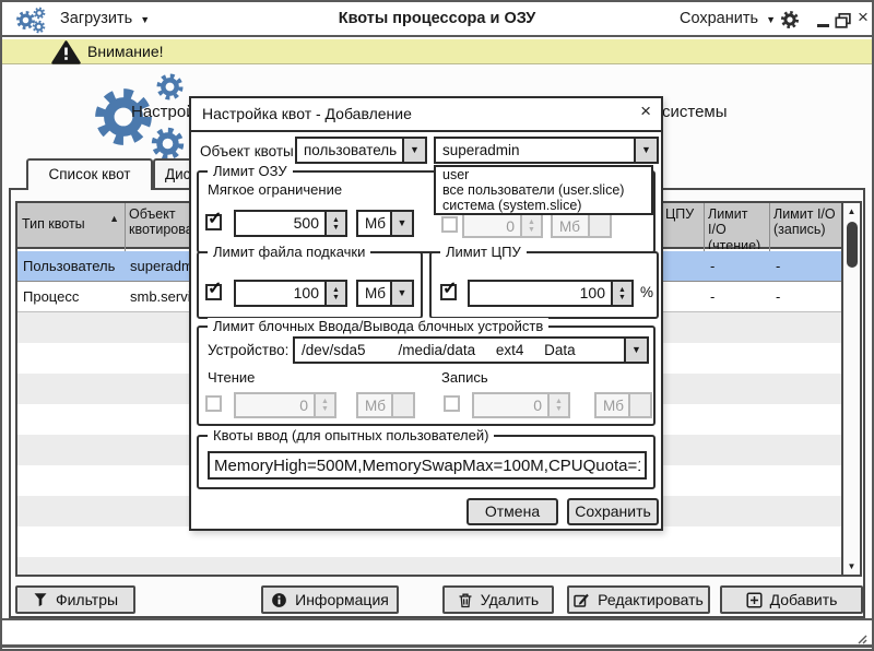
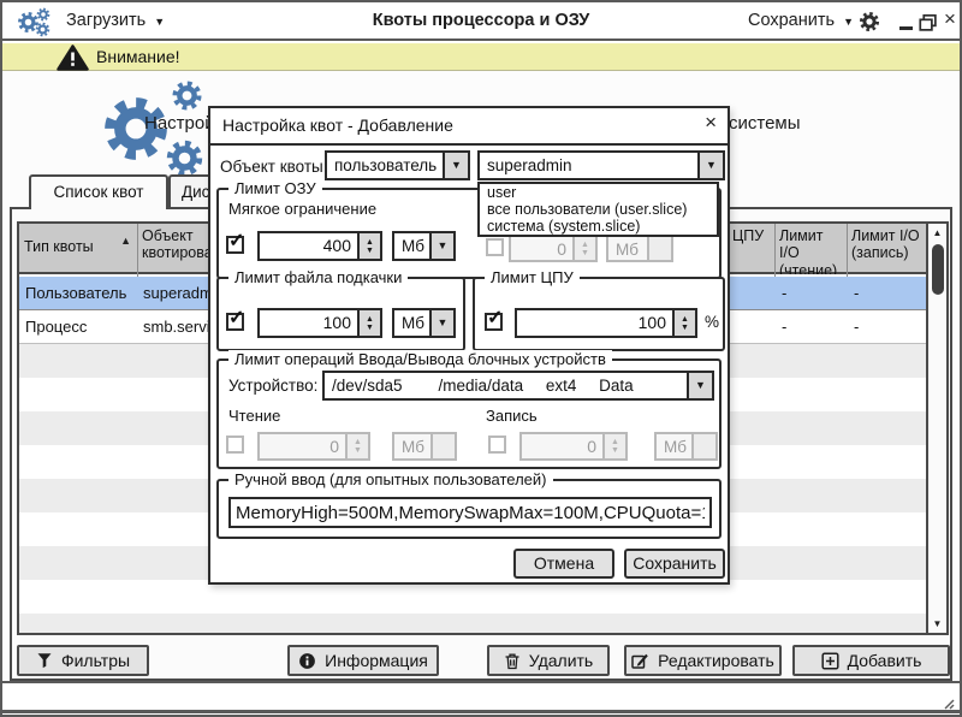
  Загрузить ▼
  Квоты процессора и ОЗУ
  Сохранить ▼
  ×
  Внимание!
  Настро
  системы
  Список квот
  Тип квоты
  ▲
  Объект квотиров
  ЦПУ
  Лимит I/O (чтение)
  Лимит I/O (запись)
  Пользователь
  superadm
  -
  -
  Процесс
  smb.serv
  -
  -
  ▲
  ▼
  Фильтры
  Информация
  Удалить
  Редактировать
  Добавить
  Настройка квот - Добавление
  ×
  Объект квоты
  пользователь
  ▼
  superadmin
  ▼
  Лимит ОЗУ
  Мягкое ограничение
  ✓
- 500
+ 400
  Мб
  ▼
  0
  Мб
  user
  все пользователи (user.slice)
  система (system.slice)
  Лимит файла подкачки
  ✓
  100
  Мб
  ▼
  Лимит ЦПУ
  ✓
  100
  %
- Лимит блочных Ввода/Вывода блочных устройств
+ Лимит операций Ввода/Вывода блочных устройств
  Устройство:
  /dev/sda5 /media/data ext4 Data
  ▼
  Чтение
  Запись
  0
  Мб
  0
  Мб
- Квоты ввод (для опытных пользователей)
+ Ручной ввод (для опытных пользователей)
  MemoryHigh=500M,MemorySwapMax=100M,CPUQuota=
  Отмена
  Сохранить
